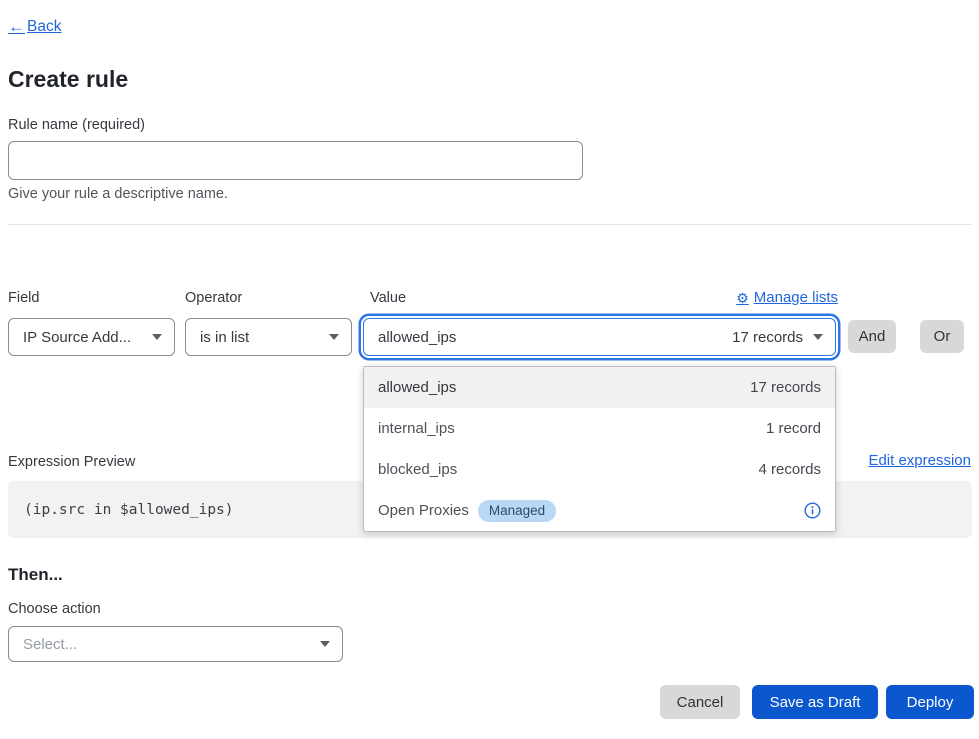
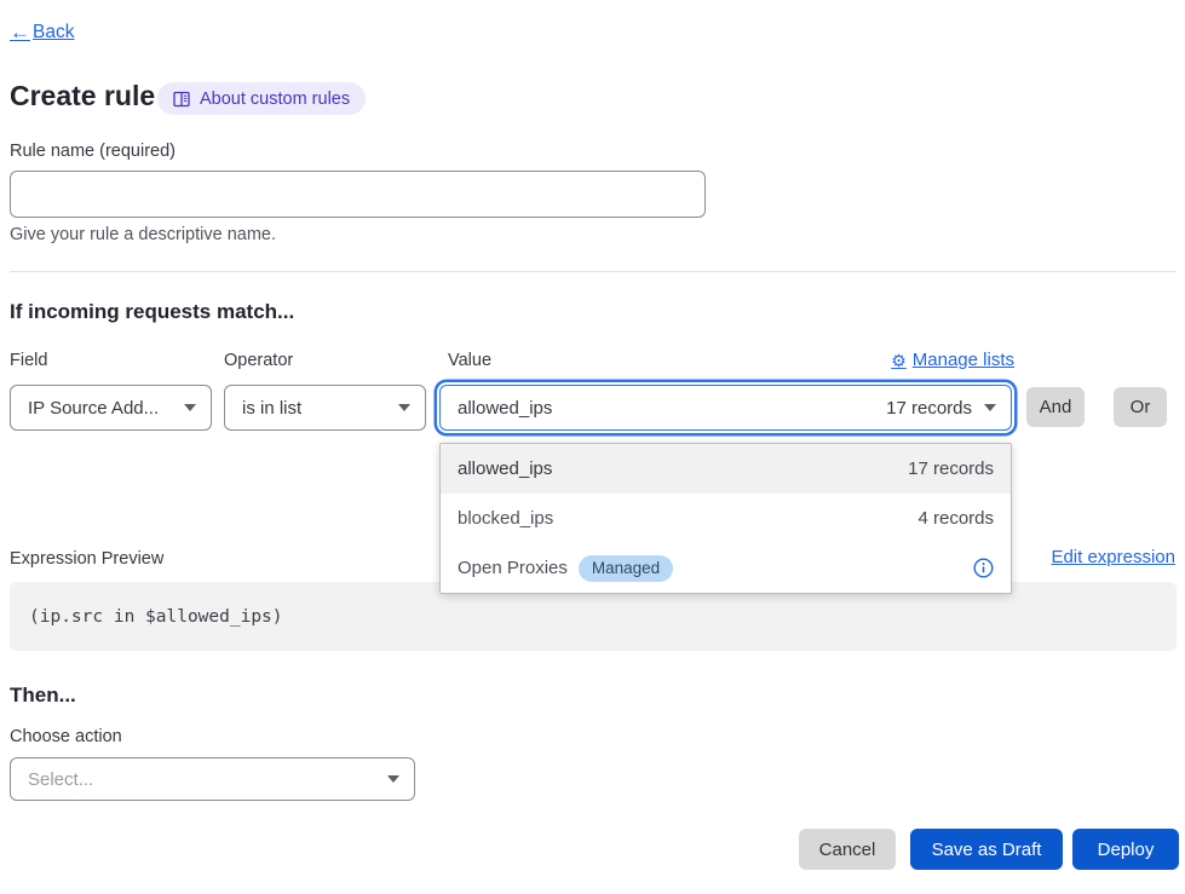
  ←
  Back
  Create rule
+ About custom rules
  Rule name (required)
  Give your rule a descriptive name.
+ If incoming requests match...
  Field
  Operator
  Value
  ⚙
  Manage lists
  IP Source Add...
  is in list
  allowed_ips
  17 records
  And
  Or
  allowed_ips
  17 records
- internal_ips
- 1 record
  blocked_ips
  4 records
  Open Proxies
  Managed
  Expression Preview
  Edit expression
  (ip.src in $allowed_ips)
  Then...
  Choose action
  Select...
  Cancel
  Save as Draft
  Deploy
